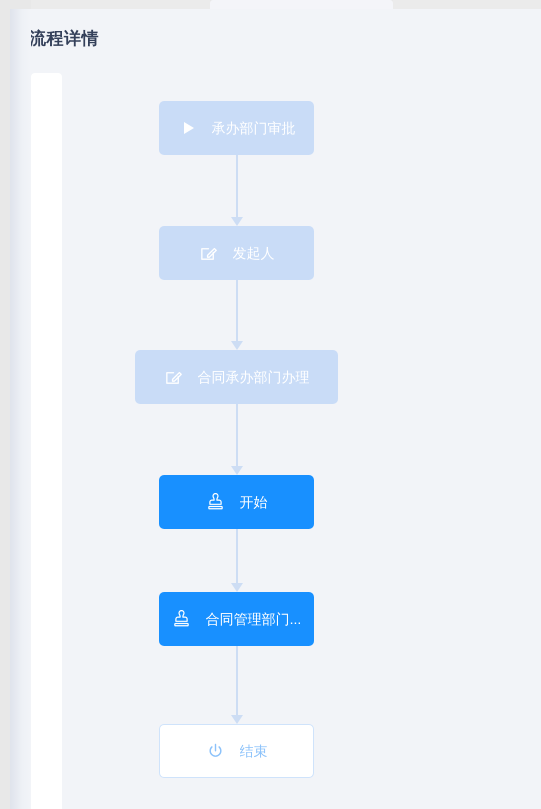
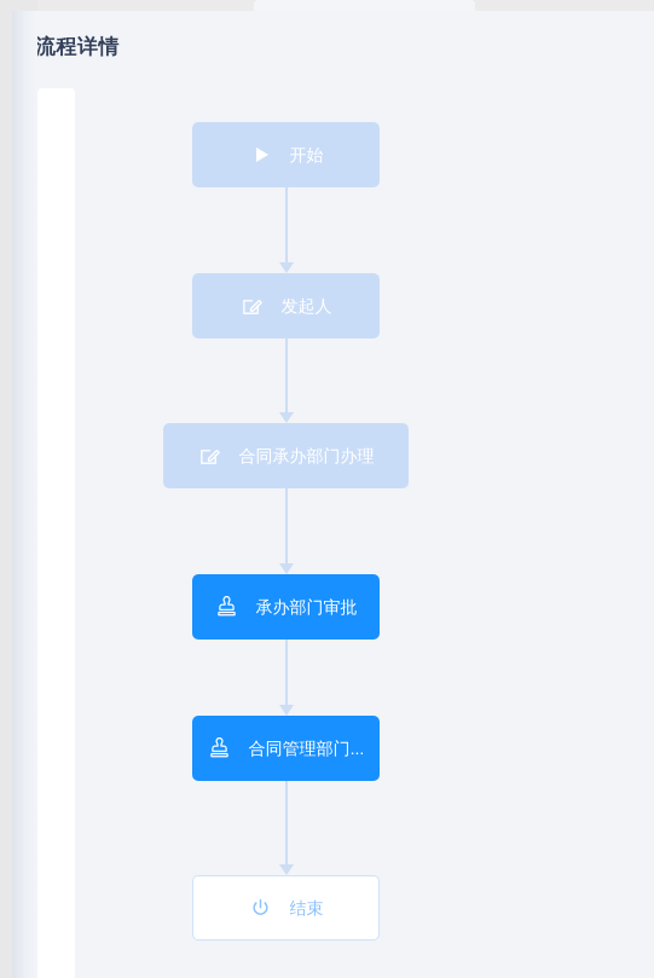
  流程详情
- 承办部门审批
+ 开始
  发起人
  合同承办部门办理
- 开始
+ 承办部门审批
  合同管理部门...
  结束
